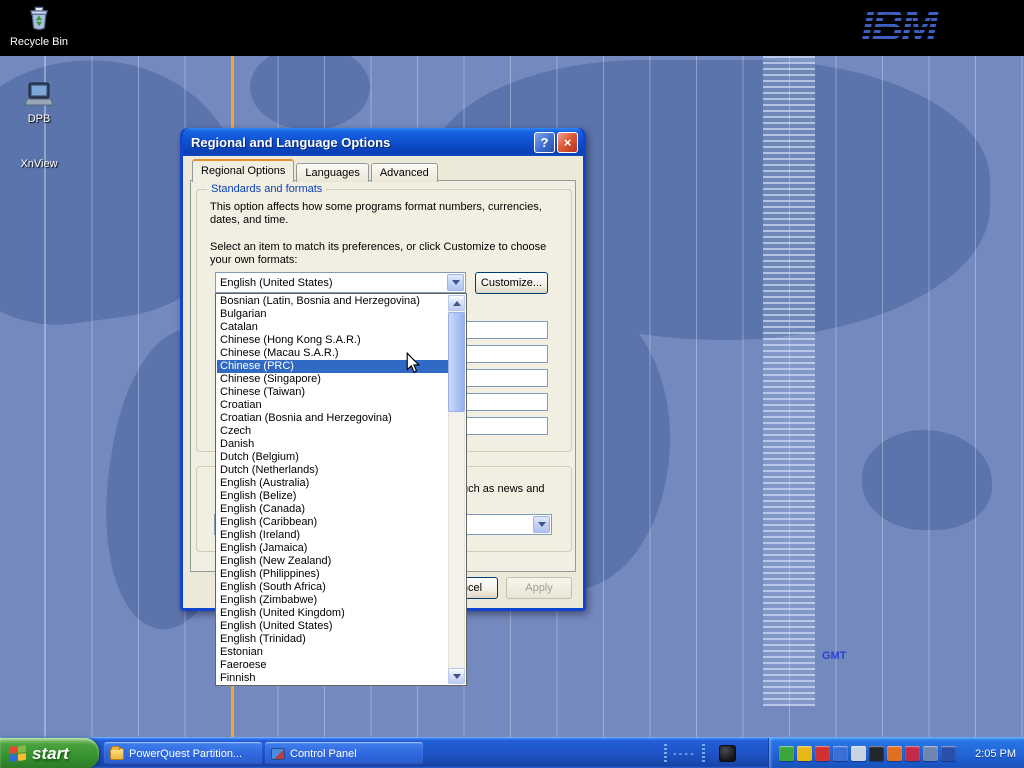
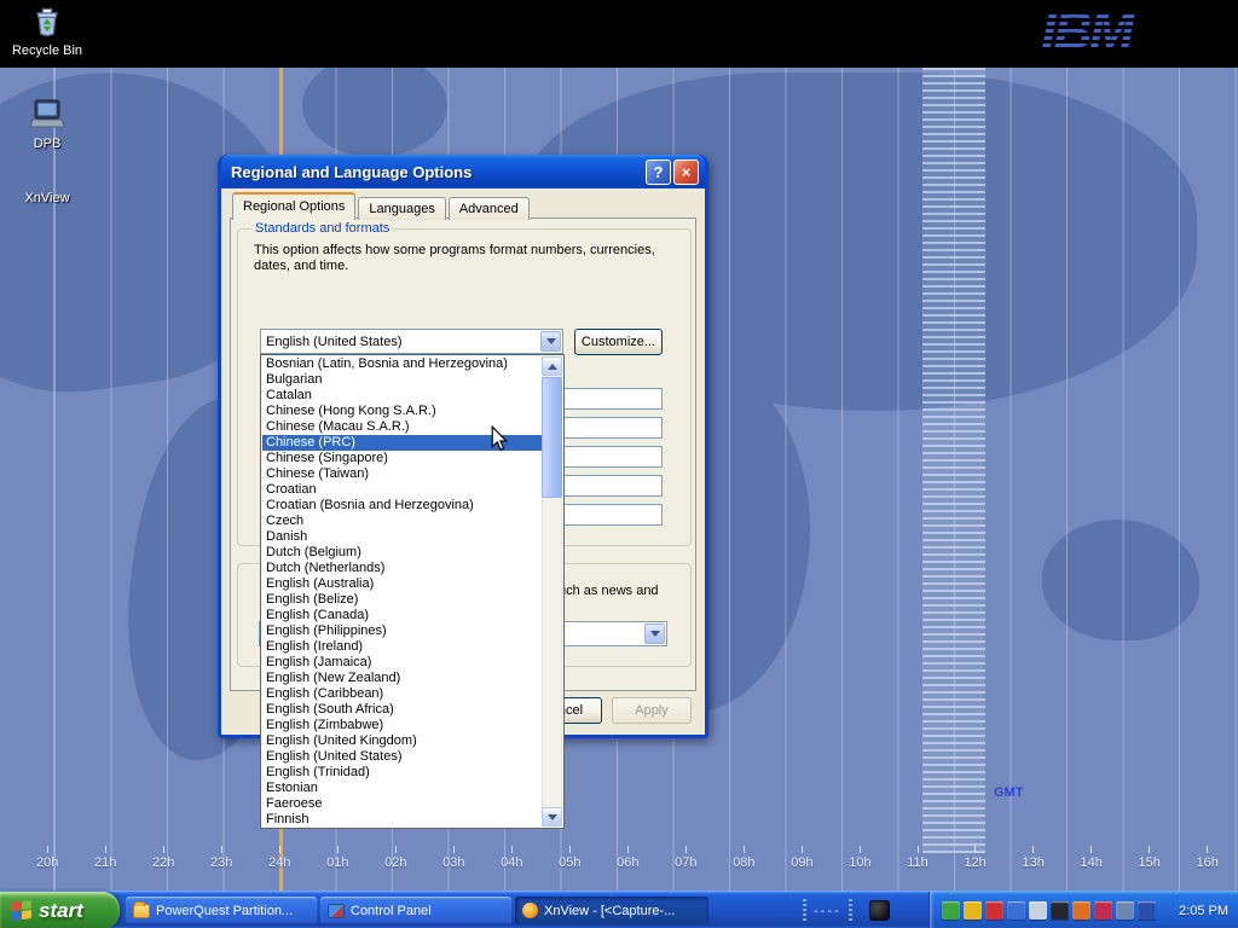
  GMT
+ 20h
+ 21h
+ 22h
+ 23h
+ 24h
+ 01h
+ 02h
+ 03h
+ 04h
+ 05h
+ 06h
+ 07h
+ 08h
+ 09h
+ 10h
+ 11h
+ 12h
+ 13h
+ 14h
+ 15h
+ 16h
  Recycle Bin
  DPB
  XnView
  Regional and Language Options
  ?
  ×
  Regional Options
  Languages
  Advanced
  Standards and formats
  This option affects how some programs format numbers, currencies, dates, and time.
- Select an item to match its preferences, or click Customize to choose your own formats:
  English (United States)
  Customize...
  ch as news and
  Apply
  Bosnian (Latin, Bosnia and Herzegovina)
  Bulgarian
  Catalan
  Chinese (Hong Kong S.A.R.)
  Chinese (Macau S.A.R.)
  Chinese (PRC)
  Chinese (Singapore)
  Chinese (Taiwan)
  Croatian
  Croatian (Bosnia and Herzegovina)
  Czech
  Danish
  Dutch (Belgium)
  Dutch (Netherlands)
  English (Australia)
  English (Belize)
  English (Canada)
- English (Caribbean)
+ English (Philippines)
  English (Ireland)
  English (Jamaica)
  English (New Zealand)
- English (Philippines)
+ English (Caribbean)
  English (South Africa)
  English (Zimbabwe)
  English (United Kingdom)
  English (United States)
  English (Trinidad)
  Estonian
  Faeroese
  Finnish
  start
  PowerQuest Partition...
  Control Panel
+ XnView - [<Capture-...
  ----
  2:05 PM
